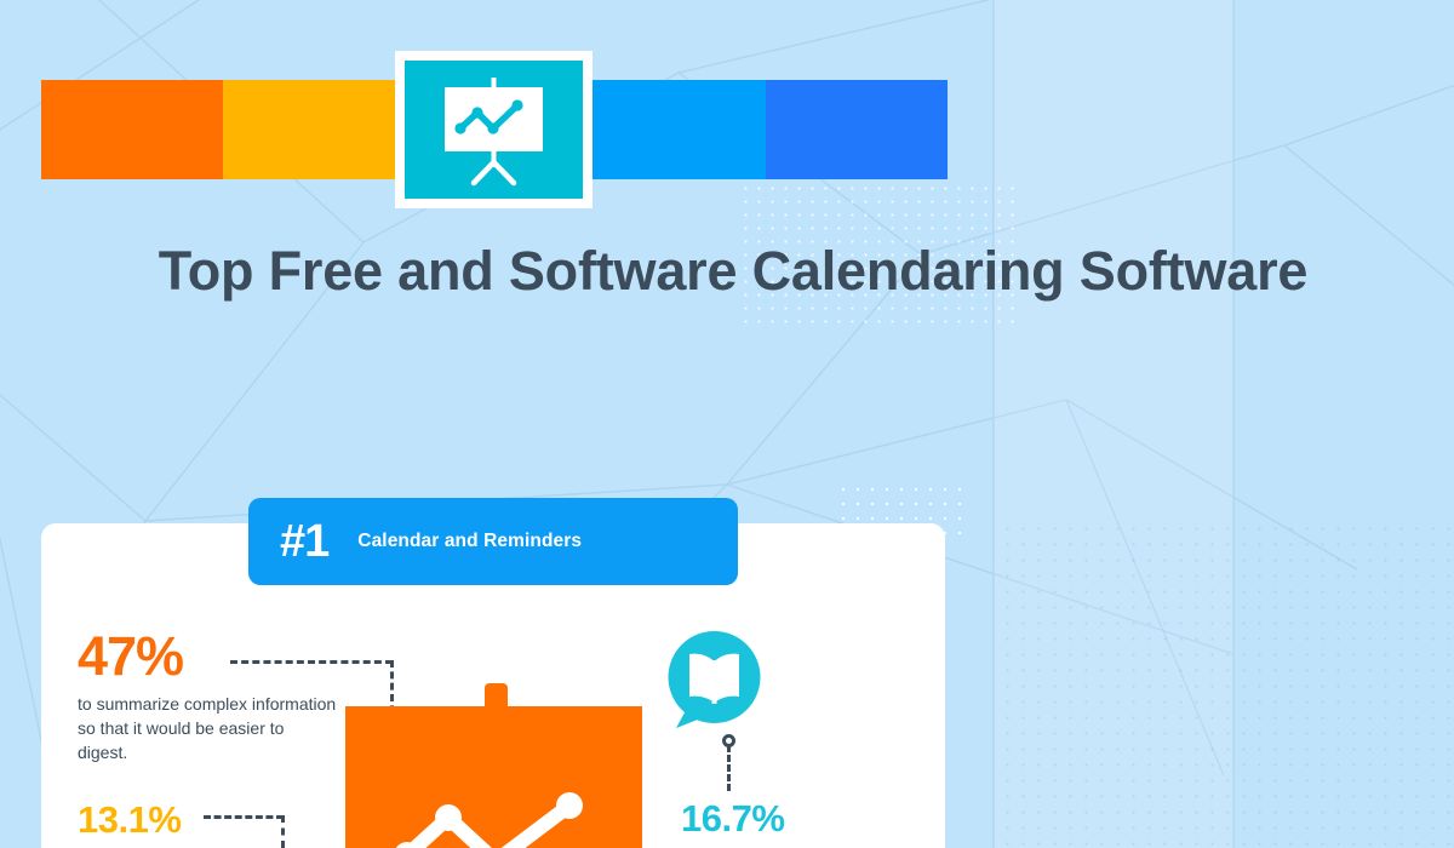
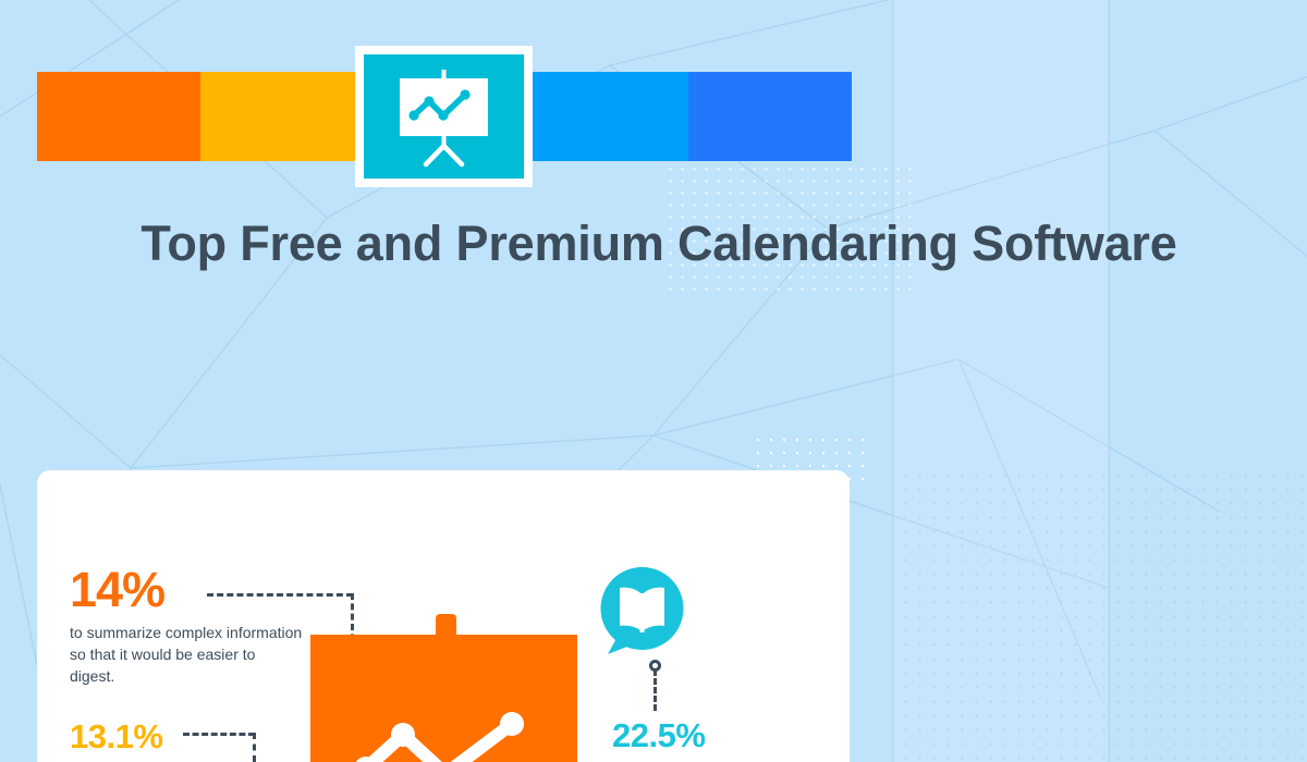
- Top Free and Software Calendaring Software
+ Top Free and Premium Calendaring Software
- #1
- Calendar and Reminders
- 47%
+ 14%
  to summarize complex information so that it would be easier to digest.
  13.1%
- 16.7%
+ 22.5%
